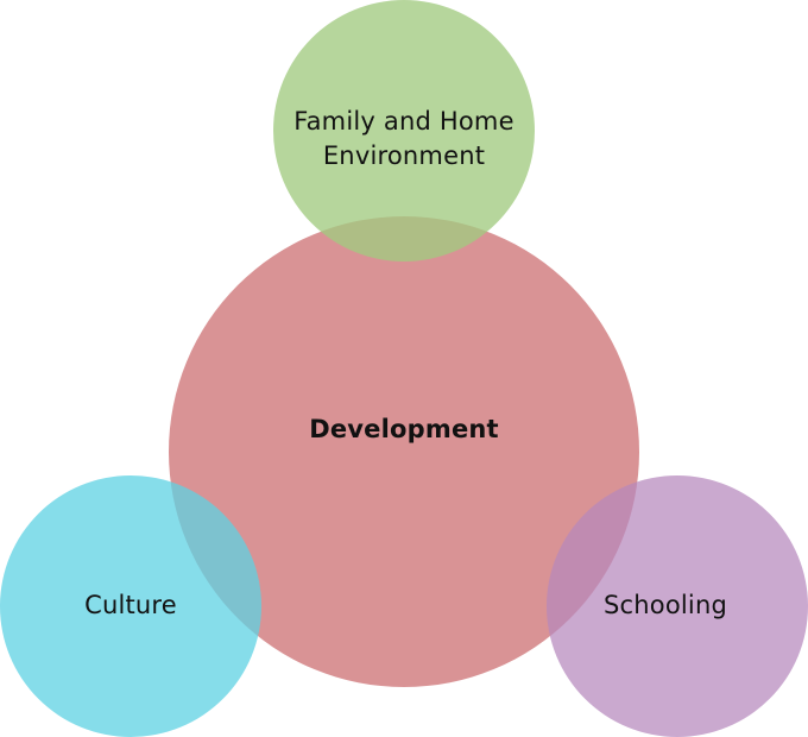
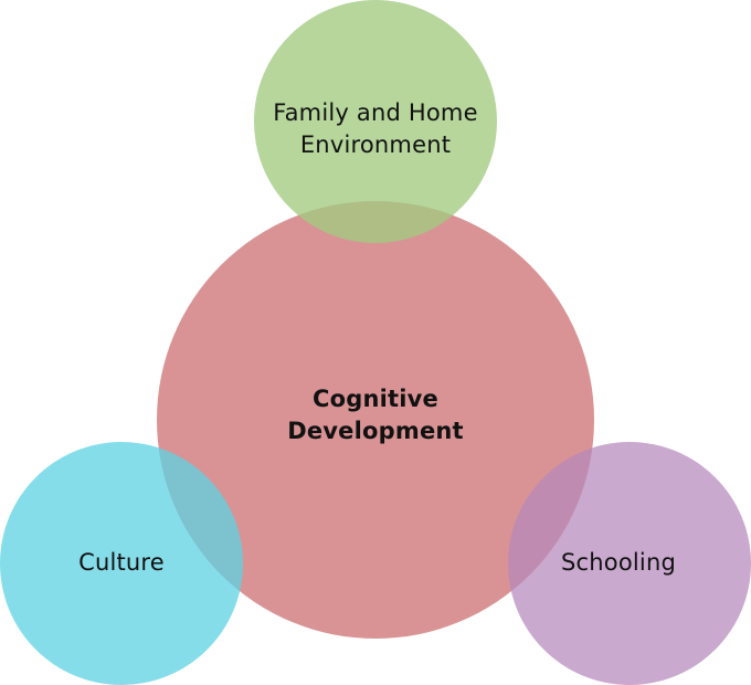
  Family and Home
  Environment
+ Cognitive
  Development
  Culture
  Schooling
